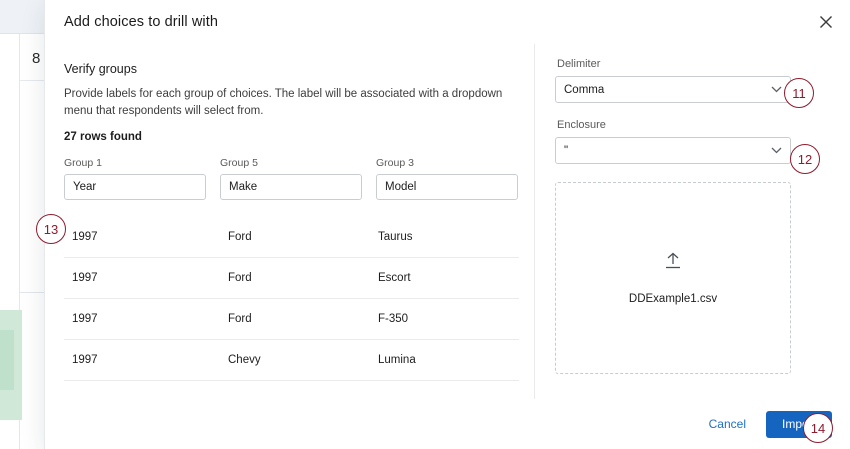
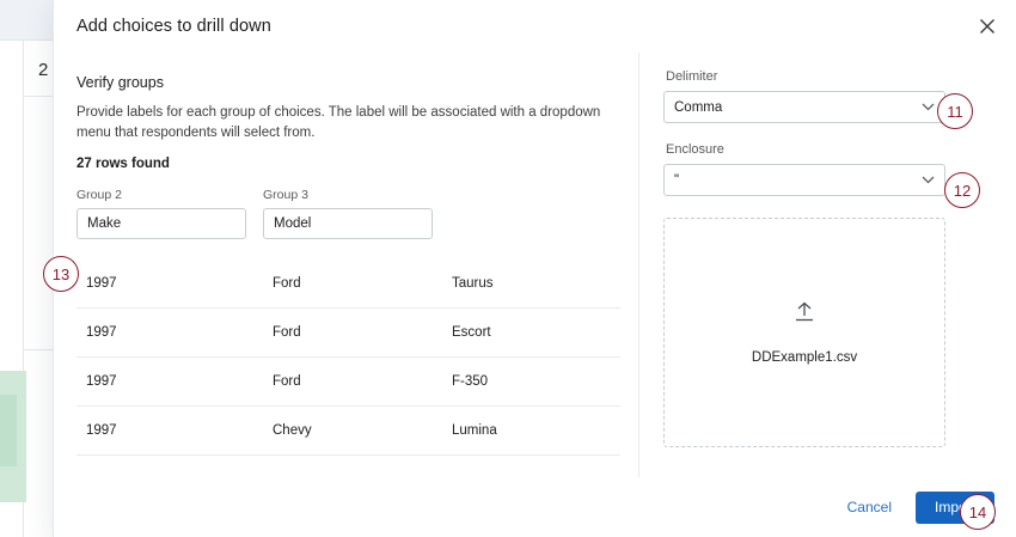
- 8
+ 2
- Add choices to drill with
+ Add choices to drill down
  Verify groups
  Provide labels for each group of choices. The label will be associated with a dropdown menu that respondents will select from.
  27 rows found
- Group 1
- Year
- Group 5
+ Group 2
  Make
  Group 3
  Model
  1997	Ford	Taurus
  1997	Ford	Escort
  1997	Ford	F-350
  1997	Chevy	Lumina
  Delimiter
  Comma
  Enclosure
  "
  DDExample1.csv
  Cancel
  11
  12
  13
  14
